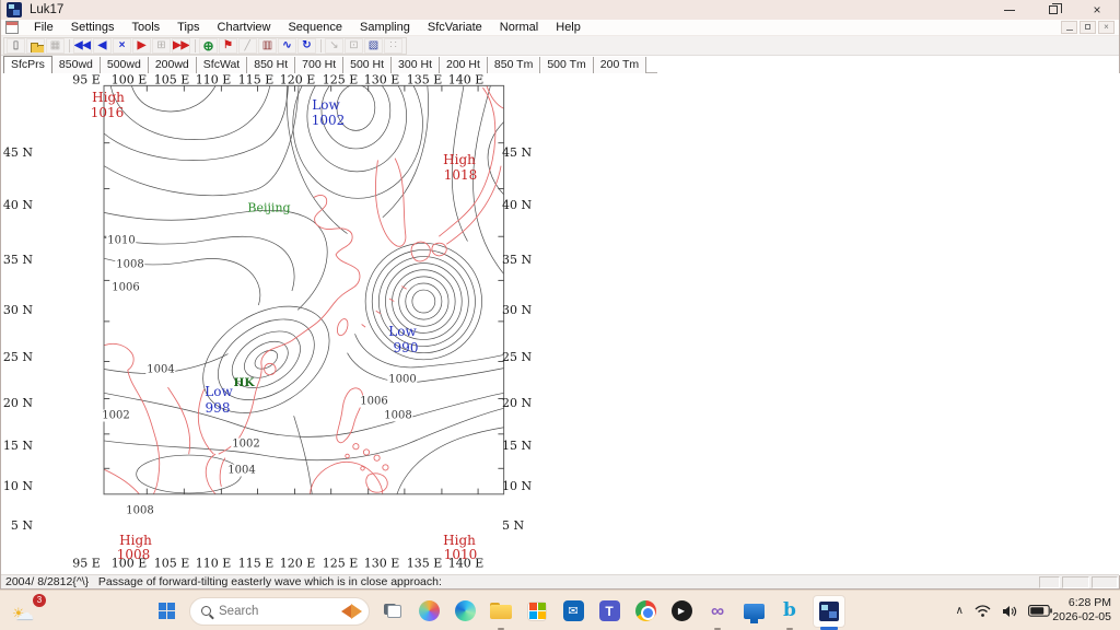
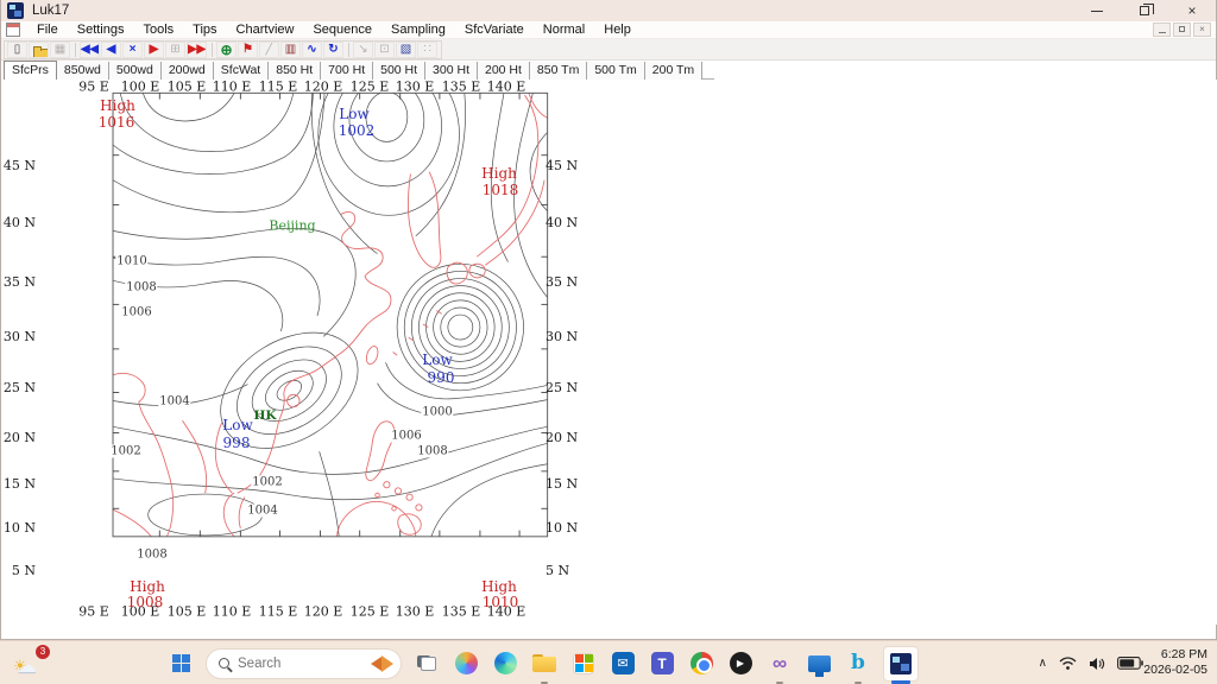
  Luk17
  ×
  File
  Settings
  Tools
  Tips
  Chartview
  Sequence
  Sampling
  SfcVariate
  Normal
  Help
  ×
  ▯
  ▦
  ◀◀
  ◀
  ×
  ▶
  ⊞
  ▶▶
  ⊕
  ⚑
  ╱
  ▥
  ∿
  ↻
  ↘
  ⊡
  ▧
  ∷
  SfcPrs
  850wd
  500wd
  200wd
  SfcWat
  850 Ht
  700 Ht
  500 Ht
  300 Ht
  200 Ht
  850 Tm
  500 Tm
  200 Tm
  95 E
  95 E
  100 E
  100 E
  105 E
  105 E
  110 E
  110 E
  115 E
  115 E
  120 E
  120 E
  125 E
  125 E
  130 E
  130 E
  135 E
  135 E
  140 E
  140 E
  45 N
  45 N
  40 N
  40 N
  35 N
  35 N
  30 N
  30 N
  25 N
  25 N
  20 N
  20 N
  15 N
  15 N
  10 N
  10 N
  5 N
  5 N
  High
  1016
  Low
  1002
  High
  1018
  Beijing
  Low
  990
  HK
  Low
  998
  High
  1008
  High
  1010
  1010
  1008
  1006
  1004
  1002
  1002
  1004
  1008
  1000
  1006
  1008
- 2004/ 8/2812{^\} Passage of forward-tilting easterly wave which is in close approach:
  ☀
  ☁
  3
  Search
  ✉
  T
  ▶
  ∞
  b
  ∧
  6:28 PM
  2026-02-05
